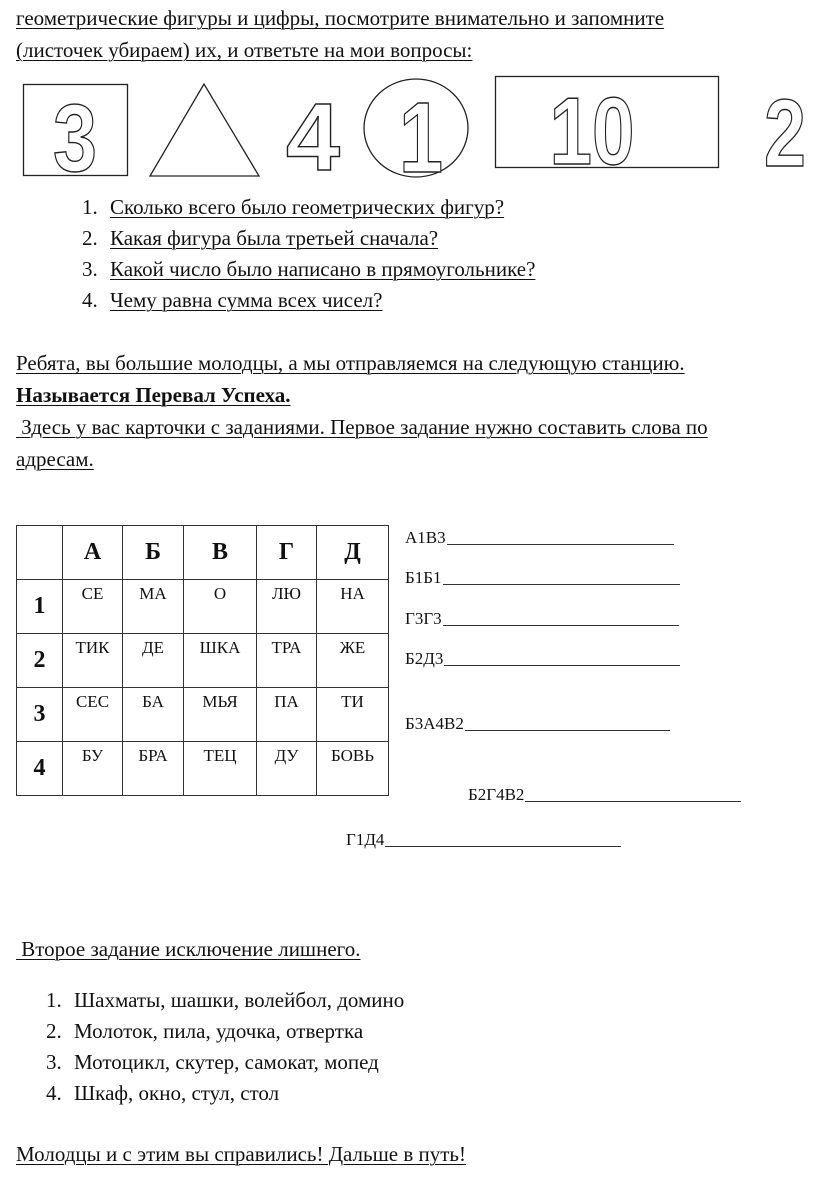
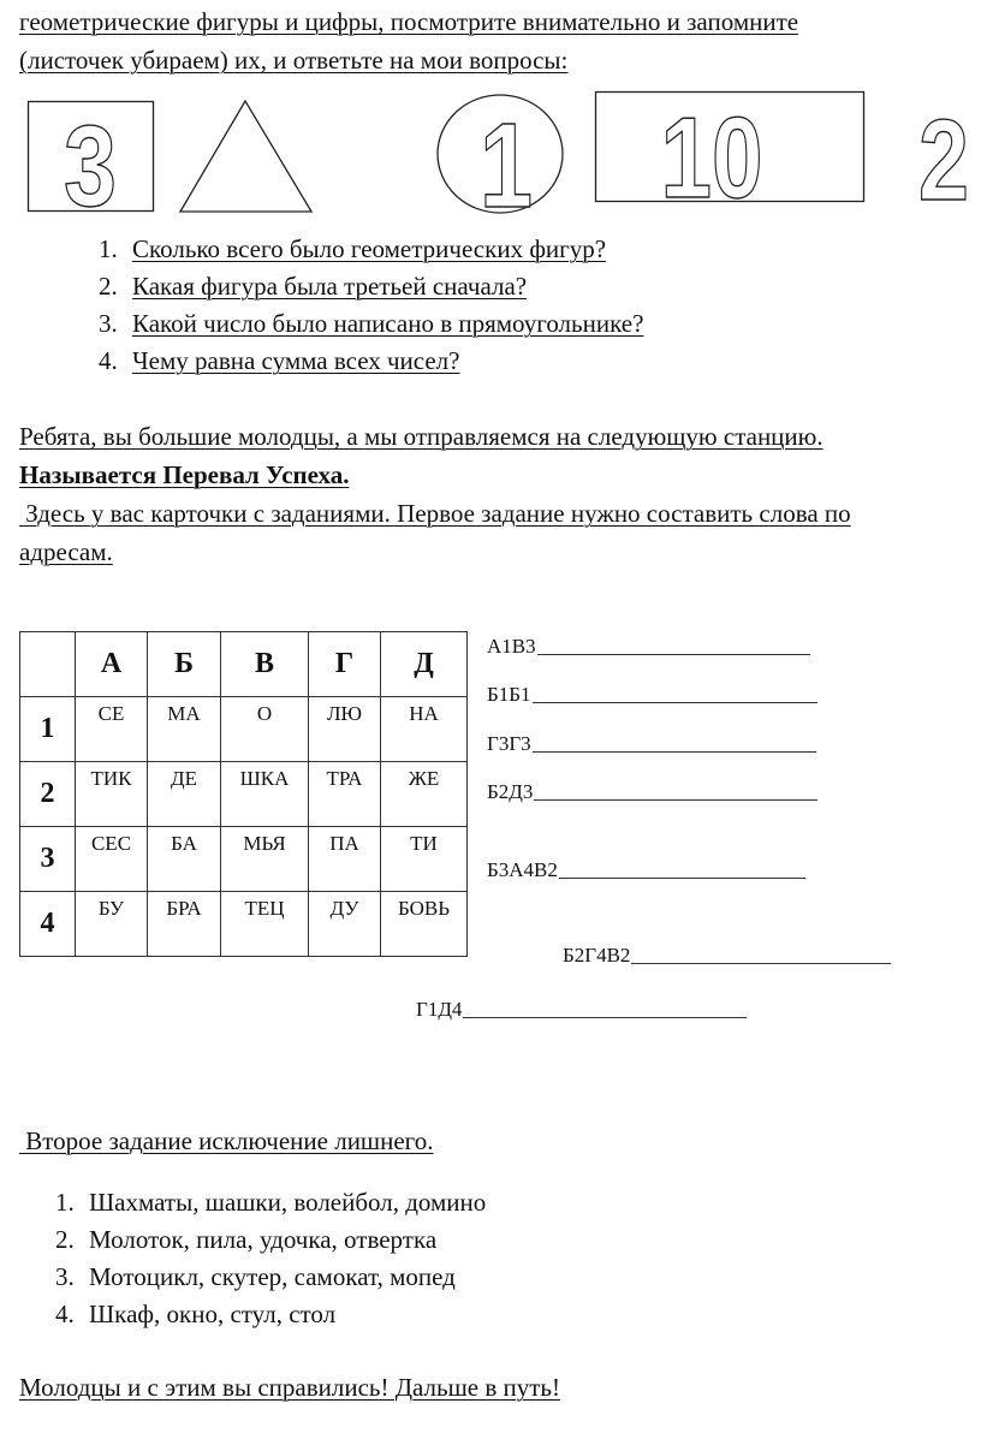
  геометрические фигуры и цифры, посмотрите внимательно и запомните
  (листочек убираем) их, и ответьте на мои вопросы:
  3
- 4
  1
  10
  2
  1. Сколько всего было геометрических фигур?
  2. Какая фигура была третьей сначала?
  3. Какой число было написано в прямоугольнике?
  4. Чему равна сумма всех чисел?
  Ребята, вы большие молодцы, а мы отправляемся на следующую станцию.
  Называется Перевал Успеха.
  Здесь у вас карточки с заданиями. Первое задание нужно составить слова по
  адресам.
  	А	Б	В	Г	Д
  1	СЕ	МА	О	ЛЮ	НА
  2	ТИК	ДЕ	ШКА	ТРА	ЖЕ
  3	СЕС	БА	МЬЯ	ПА	ТИ
  4	БУ	БРА	ТЕЦ	ДУ	БОВЬ
  А1В3
  Б1Б1
  Г3Г3
  Б2Д3
  Б3А4В2
  Б2Г4В2
  Г1Д4
  Второе задание исключение лишнего.
  1. Шахматы, шашки, волейбол, домино
  2. Молоток, пила, удочка, отвертка
  3. Мотоцикл, скутер, самокат, мопед
  4. Шкаф, окно, стул, стол
  Молодцы и с этим вы справились! Дальше в путь!
